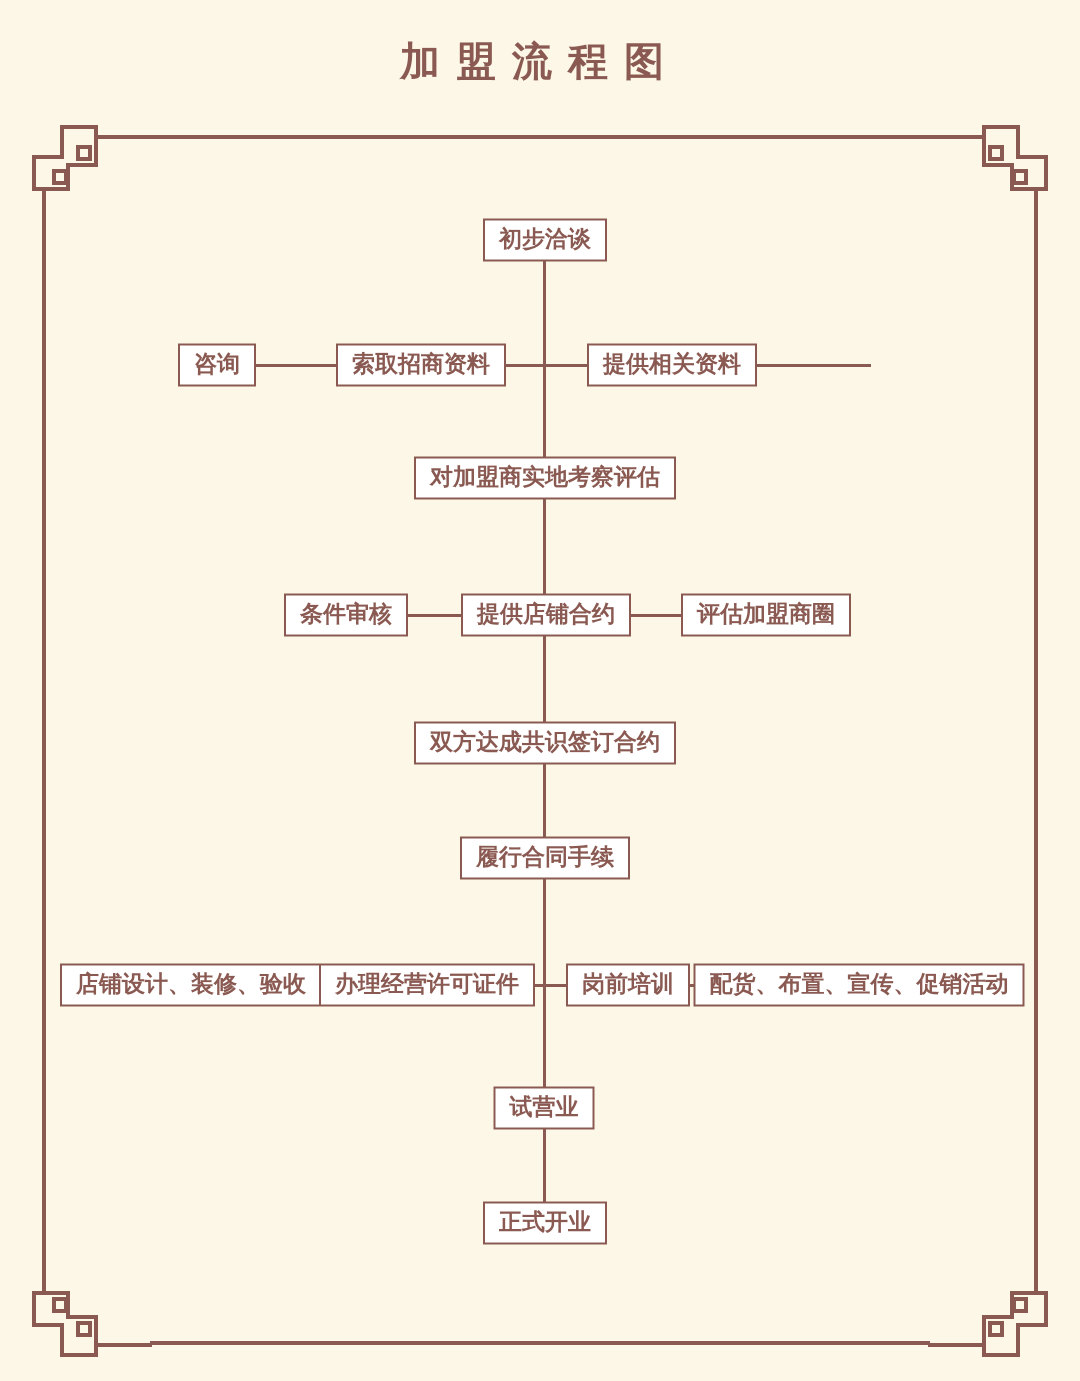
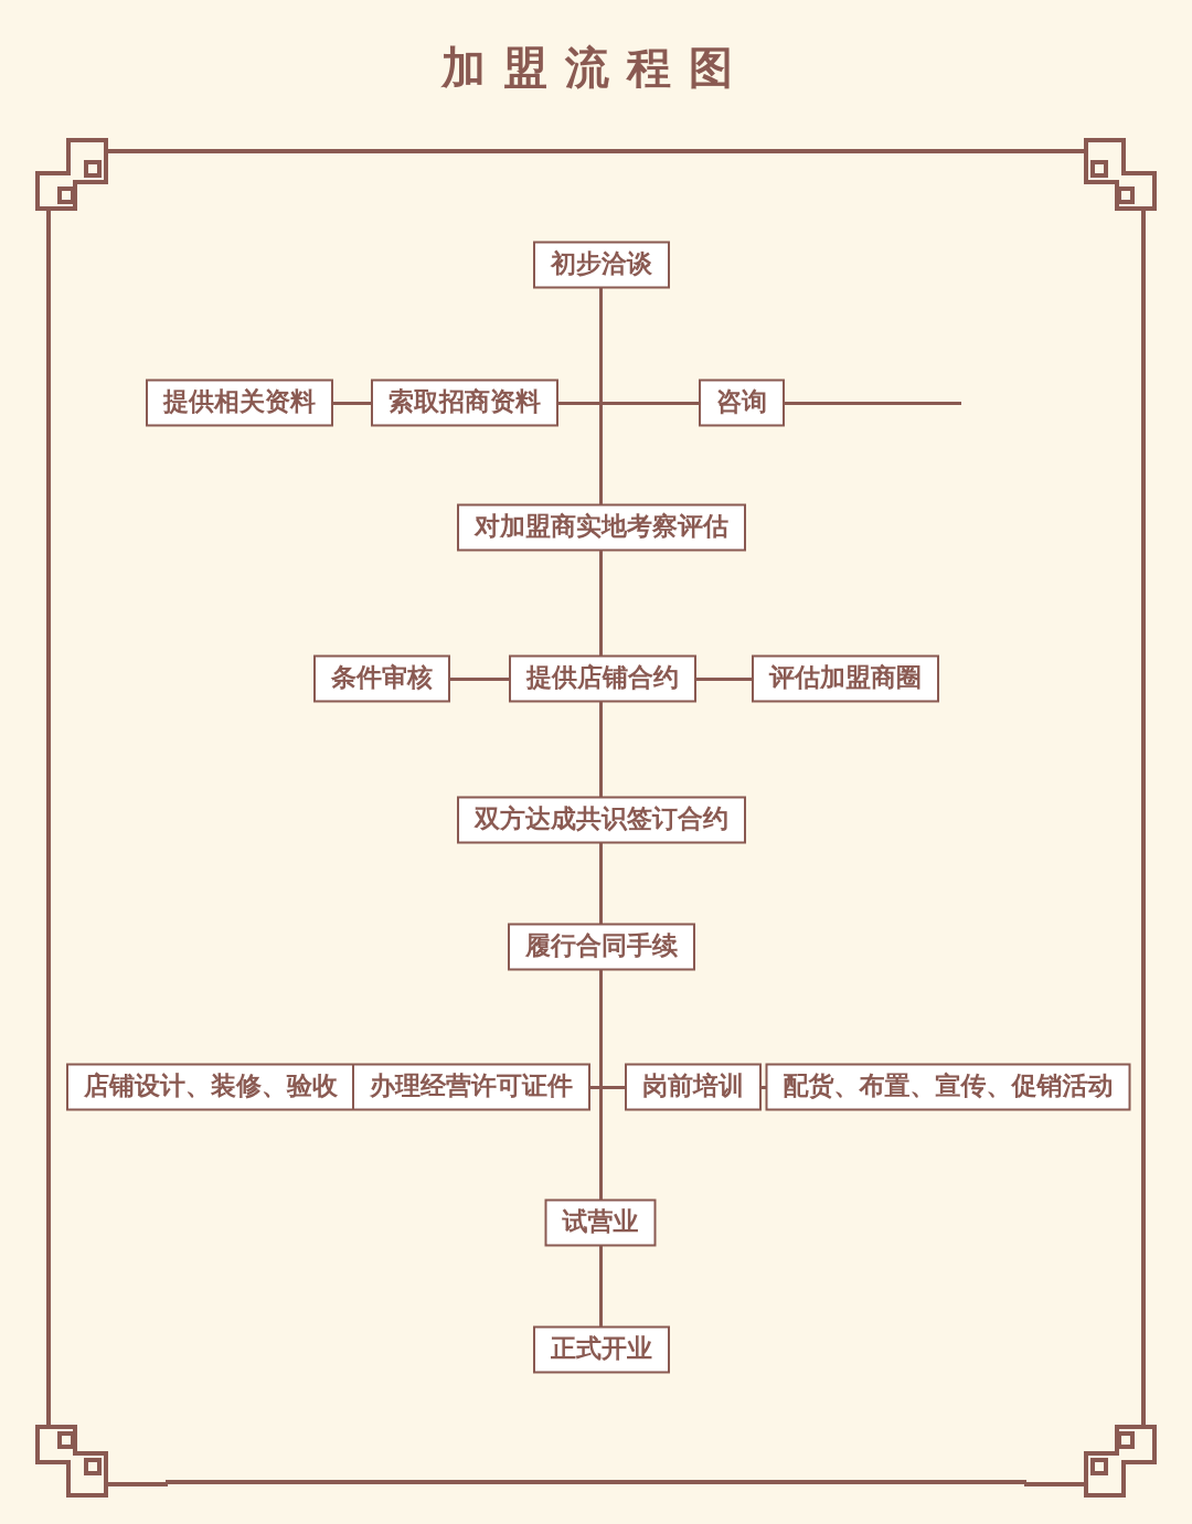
  加盟流程图
  初步洽谈
- 咨询
+ 提供相关资料
  索取招商资料
- 提供相关资料
+ 咨询
  对加盟商实地考察评估
  条件审核
  提供店铺合约
  评估加盟商圈
  双方达成共识签订合约
  履行合同手续
  店铺设计、装修、验收
  办理经营许可证件
  岗前培训
  配货、布置、宣传、促销活动
  试营业
  正式开业
